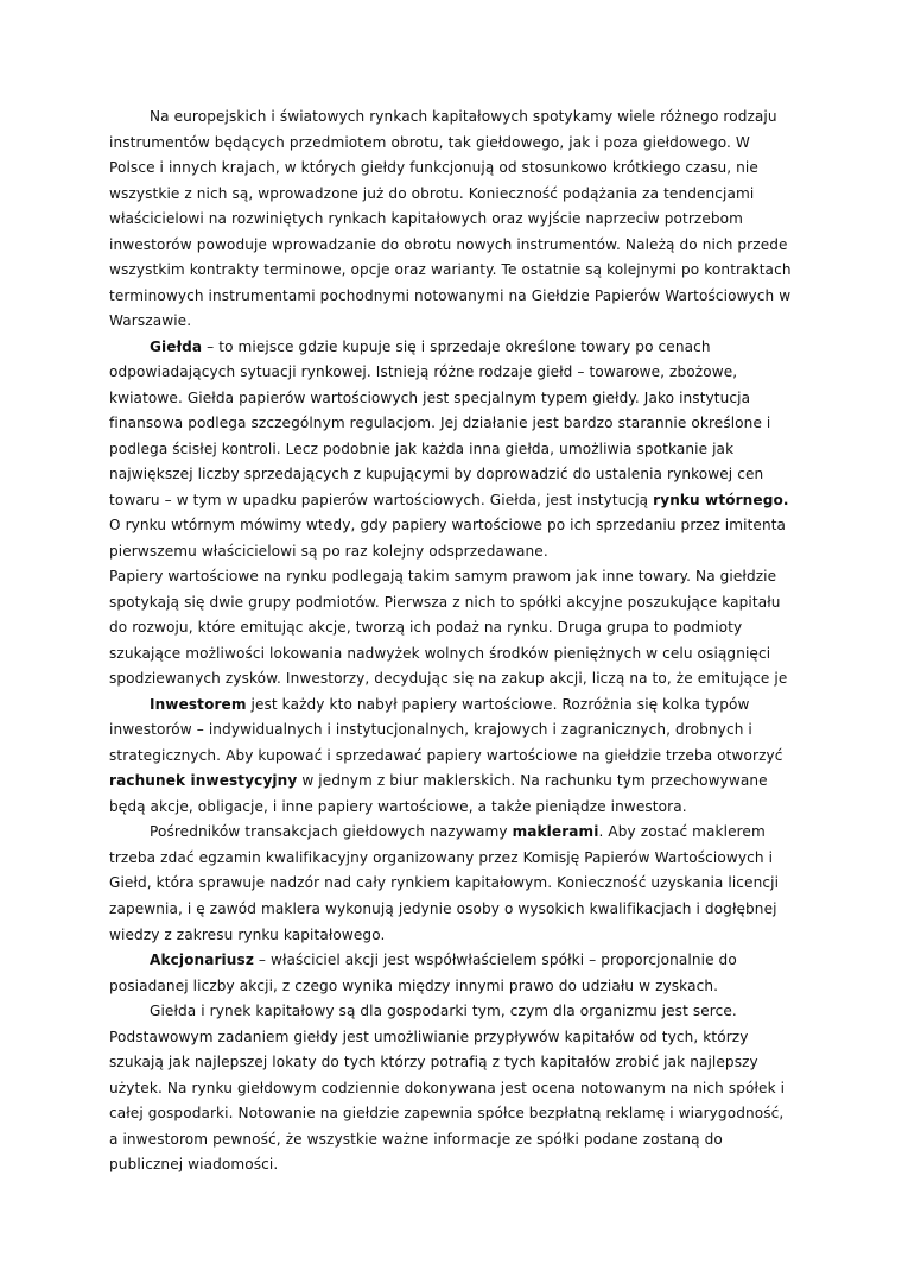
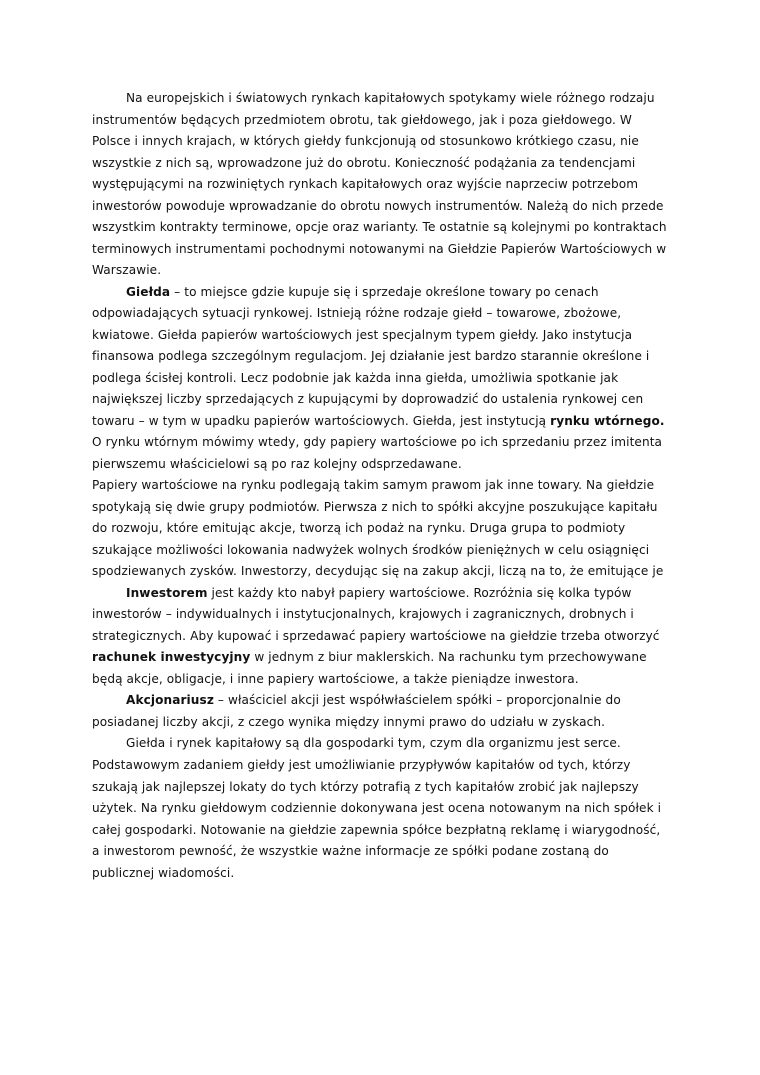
- Na europejskich i światowych rynkach kapitałowych spotykamy wiele różnego rodzaju instrumentów będących przedmiotem obrotu, tak giełdowego, jak i poza giełdowego. W Polsce i innych krajach, w których giełdy funkcjonują od stosunkowo krótkiego czasu, nie wszystkie z nich są, wprowadzone już do obrotu. Konieczność podążania za tendencjami właścicielowi na rozwiniętych rynkach kapitałowych oraz wyjście naprzeciw potrzebom inwestorów powoduje wprowadzanie do obrotu nowych instrumentów. Należą do nich przede wszystkim kontrakty terminowe, opcje oraz warianty. Te ostatnie są kolejnymi po kontraktach terminowych instrumentami pochodnymi notowanymi na Giełdzie Papierów Wartościowych w Warszawie.
+ Na europejskich i światowych rynkach kapitałowych spotykamy wiele różnego rodzaju instrumentów będących przedmiotem obrotu, tak giełdowego, jak i poza giełdowego. W Polsce i innych krajach, w których giełdy funkcjonują od stosunkowo krótkiego czasu, nie wszystkie z nich są, wprowadzone już do obrotu. Konieczność podążania za tendencjami występującymi na rozwiniętych rynkach kapitałowych oraz wyjście naprzeciw potrzebom inwestorów powoduje wprowadzanie do obrotu nowych instrumentów. Należą do nich przede wszystkim kontrakty terminowe, opcje oraz warianty. Te ostatnie są kolejnymi po kontraktach terminowych instrumentami pochodnymi notowanymi na Giełdzie Papierów Wartościowych w Warszawie.
  Giełda – to miejsce gdzie kupuje się i sprzedaje określone towary po cenach odpowiadających sytuacji rynkowej. Istnieją różne rodzaje giełd – towarowe, zbożowe, kwiatowe. Giełda papierów wartościowych jest specjalnym typem giełdy. Jako instytucja finansowa podlega szczególnym regulacjom. Jej działanie jest bardzo starannie określone i podlega ścisłej kontroli. Lecz podobnie jak każda inna giełda, umożliwia spotkanie jak największej liczby sprzedających z kupującymi by doprowadzić do ustalenia rynkowej cen towaru – w tym w upadku papierów wartościowych. Giełda, jest instytucją rynku wtórnego. O rynku wtórnym mówimy wtedy, gdy papiery wartościowe po ich sprzedaniu przez imitenta pierwszemu właścicielowi są po raz kolejny odsprzedawane.
  Papiery wartościowe na rynku podlegają takim samym prawom jak inne towary. Na giełdzie spotykają się dwie grupy podmiotów. Pierwsza z nich to spółki akcyjne poszukujące kapitału do rozwoju, które emitując akcje, tworzą ich podaż na rynku. Druga grupa to podmioty szukające możliwości lokowania nadwyżek wolnych środków pieniężnych w celu osiągnięci spodziewanych zysków. Inwestorzy, decydując się na zakup akcji, liczą na to, że emitujące je
  Inwestorem jest każdy kto nabył papiery wartościowe. Rozróżnia się kolka typów inwestorów – indywidualnych i instytucjonalnych, krajowych i zagranicznych, drobnych i strategicznych. Aby kupować i sprzedawać papiery wartościowe na giełdzie trzeba otworzyć rachunek inwestycyjny w jednym z biur maklerskich. Na rachunku tym przechowywane będą akcje, obligacje, i inne papiery wartościowe, a także pieniądze inwestora.
- Pośredników transakcjach giełdowych nazywamy maklerami. Aby zostać maklerem trzeba zdać egzamin kwalifikacyjny organizowany przez Komisję Papierów Wartościowych i Giełd, która sprawuje nadzór nad cały rynkiem kapitałowym. Konieczność uzyskania licencji zapewnia, i ę zawód maklera wykonują jedynie osoby o wysokich kwalifikacjach i dogłębnej wiedzy z zakresu rynku kapitałowego.
  Akcjonariusz – właściciel akcji jest współwłaścielem spółki – proporcjonalnie do posiadanej liczby akcji, z czego wynika między innymi prawo do udziału w zyskach.
  Giełda i rynek kapitałowy są dla gospodarki tym, czym dla organizmu jest serce. Podstawowym zadaniem giełdy jest umożliwianie przypływów kapitałów od tych, którzy szukają jak najlepszej lokaty do tych którzy potrafią z tych kapitałów zrobić jak najlepszy użytek. Na rynku giełdowym codziennie dokonywana jest ocena notowanym na nich spółek i całej gospodarki. Notowanie na giełdzie zapewnia spółce bezpłatną reklamę i wiarygodność, a inwestorom pewność, że wszystkie ważne informacje ze spółki podane zostaną do publicznej wiadomości.
